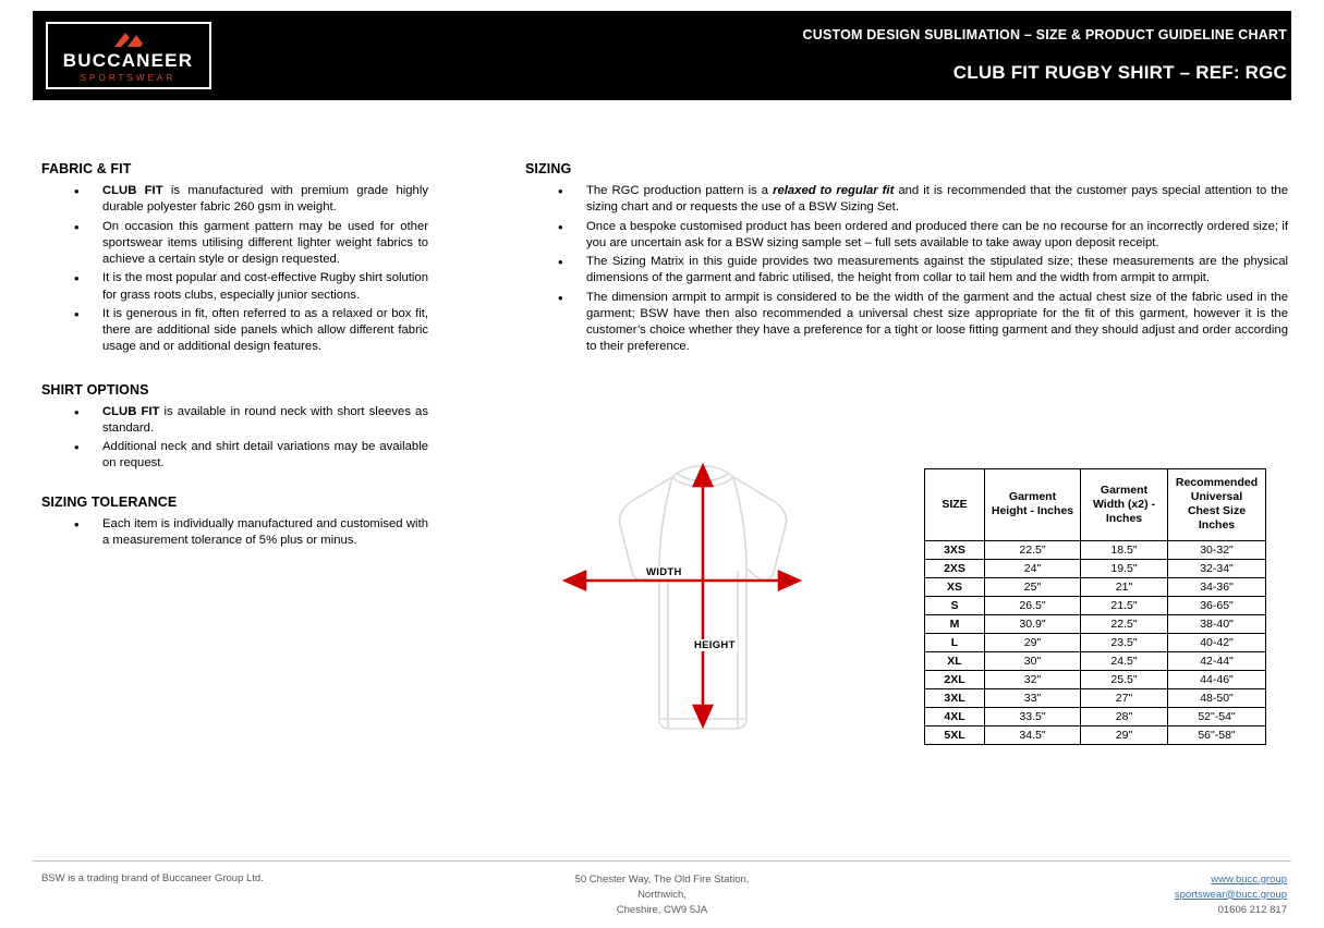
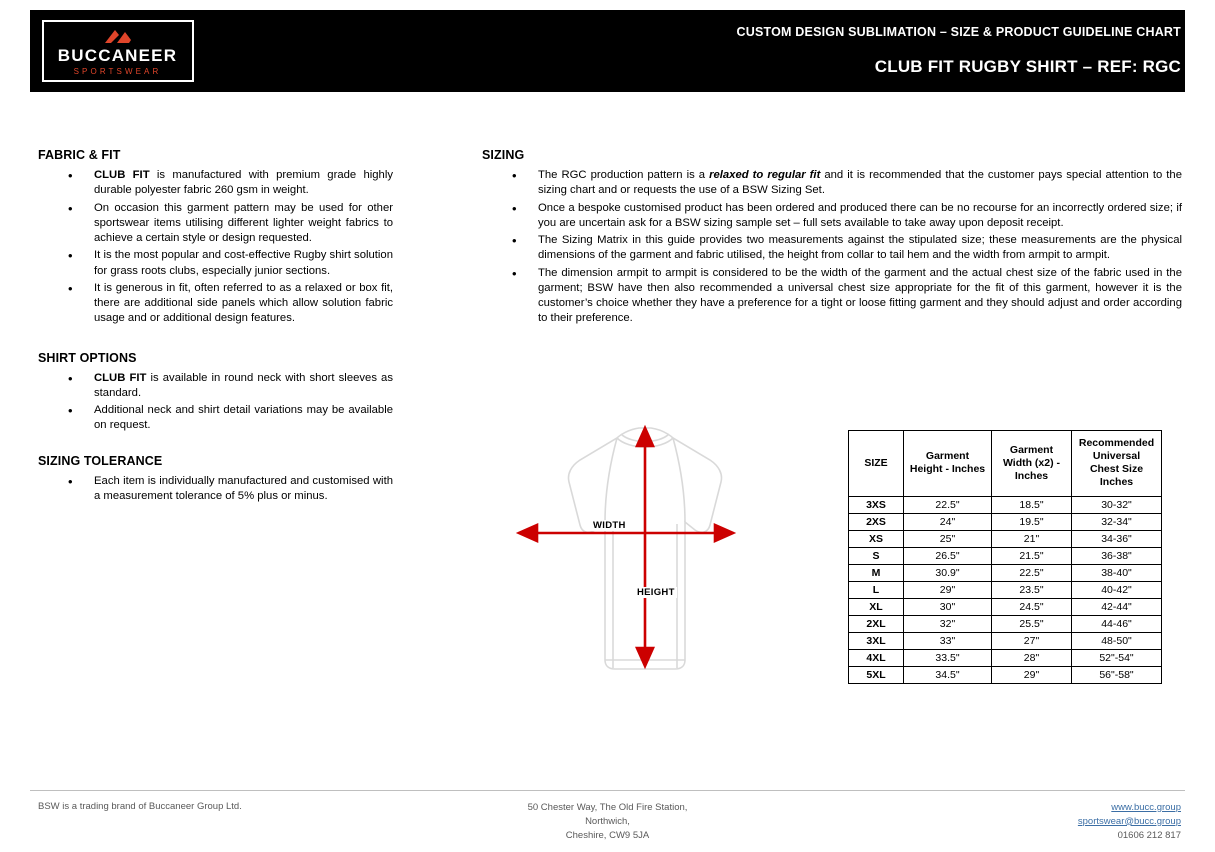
  BUCCANEER
  SPORTSWEAR
  CUSTOM DESIGN SUBLIMATION – SIZE & PRODUCT GUIDELINE CHART
  CLUB FIT RUGBY SHIRT – REF: RGC
  FABRIC & FIT
  CLUB FIT is manufactured with premium grade highly durable polyester fabric 260 gsm in weight.
  On occasion this garment pattern may be used for other sportswear items utilising different lighter weight fabrics to achieve a certain style or design requested.
  It is the most popular and cost-effective Rugby shirt solution for grass roots clubs, especially junior sections.
- It is generous in fit, often referred to as a relaxed or box fit, there are additional side panels which allow different fabric usage and or additional design features.
+ It is generous in fit, often referred to as a relaxed or box fit, there are additional side panels which allow solution fabric usage and or additional design features.
  SHIRT OPTIONS
  CLUB FIT is available in round neck with short sleeves as standard.
  Additional neck and shirt detail variations may be available on request.
  SIZING TOLERANCE
  Each item is individually manufactured and customised with a measurement tolerance of 5% plus or minus.
  SIZING
  The RGC production pattern is a relaxed to regular fit and it is recommended that the customer pays special attention to the sizing chart and or requests the use of a BSW Sizing Set.
  Once a bespoke customised product has been ordered and produced there can be no recourse for an incorrectly ordered size; if you are uncertain ask for a BSW sizing sample set – full sets available to take away upon deposit receipt.
  The Sizing Matrix in this guide provides two measurements against the stipulated size; these measurements are the physical dimensions of the garment and fabric utilised, the height from collar to tail hem and the width from armpit to armpit.
  The dimension armpit to armpit is considered to be the width of the garment and the actual chest size of the fabric used in the garment; BSW have then also recommended a universal chest size appropriate for the fit of this garment, however it is the customer’s choice whether they have a preference for a tight or loose fitting garment and they should adjust and order according to their preference.
  WIDTH
  HEIGHT
  SIZE	Garment Height - Inches	Garment Width (x2) - Inches	Recommended Universal Chest Size Inches
  3XS	22.5"	18.5"	30-32"
  2XS	24"	19.5"	32-34"
  XS	25"	21"	34-36"
- S	26.5"	21.5"	36-65"
+ S	26.5"	21.5"	36-38"
  M	30.9"	22.5"	38-40"
  L	29"	23.5"	40-42"
  XL	30"	24.5"	42-44"
  2XL	32"	25.5"	44-46"
  3XL	33"	27"	48-50"
  4XL	33.5"	28"	52"-54"
  5XL	34.5"	29"	56"-58"
  BSW is a trading brand of Buccaneer Group Ltd.
  50 Chester Way, The Old Fire Station,
  Northwich,
  Cheshire, CW9 5JA
  www.bucc.group
  sportswear@bucc.group
  01606 212 817
